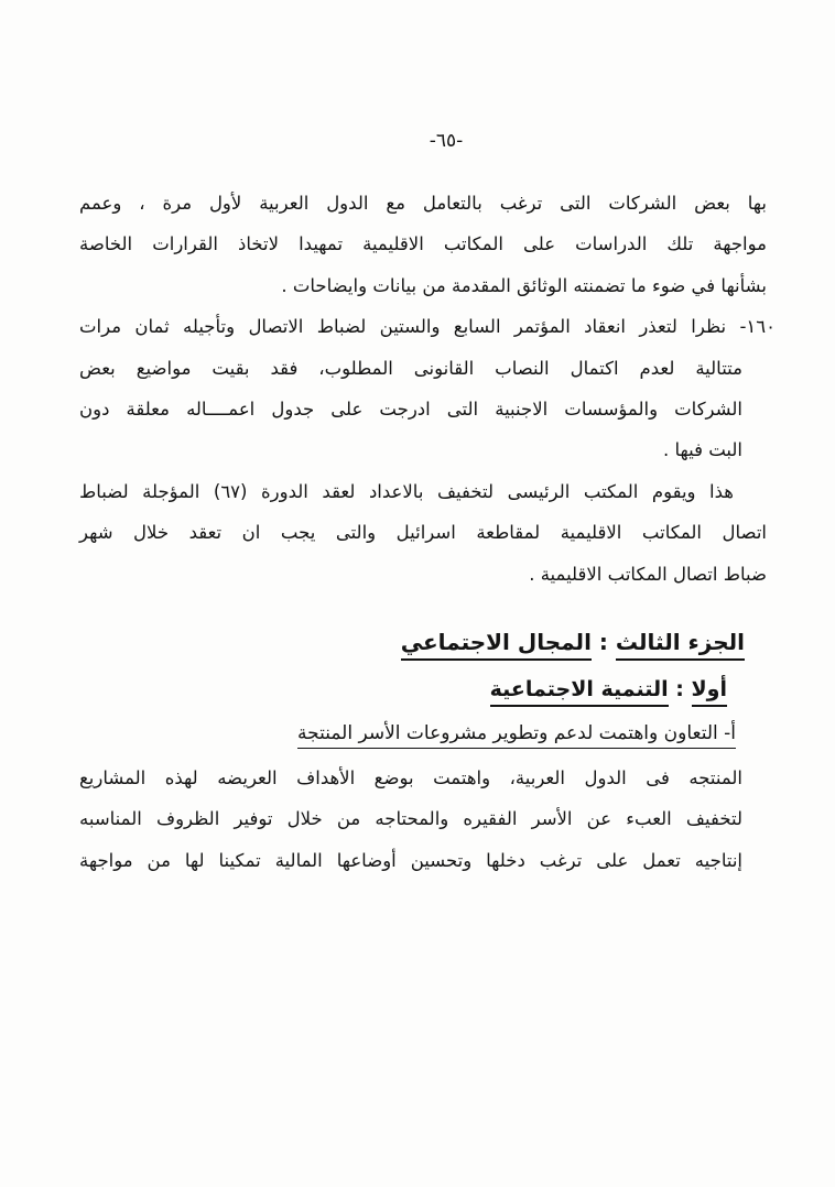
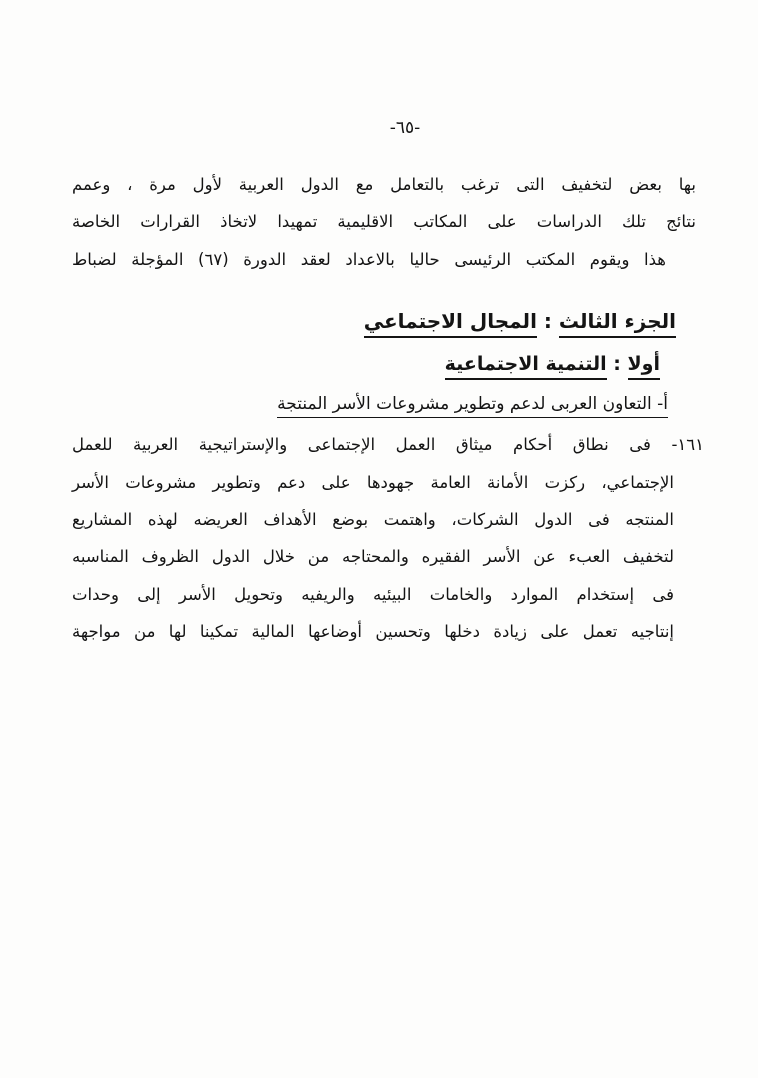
  -٦٥-
- بها بعض الشركات التى ترغب بالتعامل مع الدول العربية لأول مرة ، وعمم
+ بها بعض لتخفيف التى ترغب بالتعامل مع الدول العربية لأول مرة ، وعمم
- مواجهة تلك الدراسات على المكاتب الاقليمية تمهيدا لاتخاذ القرارات الخاصة
+ نتائج تلك الدراسات على المكاتب الاقليمية تمهيدا لاتخاذ القرارات الخاصة
- بشأنها في ضوء ما تضمنته الوثائق المقدمة من بيانات وايضاحات .
- ١٦٠- نظرا لتعذر انعقاد المؤتمر السابع والستين لضباط الاتصال وتأجيله ثمان مرات
- متتالية لعدم اكتمال النصاب القانونى المطلوب، فقد بقيت مواضيع بعض
- الشركات والمؤسسات الاجنبية التى ادرجت على جدول اعمــــاله معلقة دون
- البت فيها .
- هذا ويقوم المكتب الرئيسى لتخفيف بالاعداد لعقد الدورة (٦٧) المؤجلة لضباط
+ هذا ويقوم المكتب الرئيسى حاليا بالاعداد لعقد الدورة (٦٧) المؤجلة لضباط
- اتصال المكاتب الاقليمية لمقاطعة اسرائيل والتى يجب ان تعقد خلال شهر
- ضباط اتصال المكاتب الاقليمية .
  الجزء الثالث : المجال الاجتماعي
  أولا : التنمية الاجتماعية
- أ- التعاون واهتمت لدعم وتطوير مشروعات الأسر المنتجة
+ أ- التعاون العربى لدعم وتطوير مشروعات الأسر المنتجة
+ ١٦١- فى نطاق أحكام ميثاق العمل الإجتماعى والإستراتيجية العربية للعمل
+ الإجتماعي، ركزت الأمانة العامة جهودها على دعم وتطوير مشروعات الأسر
- المنتجه فى الدول العربية، واهتمت بوضع الأهداف العريضه لهذه المشاريع
+ المنتجه فى الدول الشركات، واهتمت بوضع الأهداف العريضه لهذه المشاريع
- لتخفيف العبء عن الأسر الفقيره والمحتاجه من خلال توفير الظروف المناسبه
+ لتخفيف العبء عن الأسر الفقيره والمحتاجه من خلال الدول الظروف المناسبه
+ فى إستخدام الموارد والخامات البيئيه والريفيه وتحويل الأسر إلى وحدات
- إنتاجيه تعمل على ترغب دخلها وتحسين أوضاعها المالية تمكينا لها من مواجهة
+ إنتاجيه تعمل على زيادة دخلها وتحسين أوضاعها المالية تمكينا لها من مواجهة
